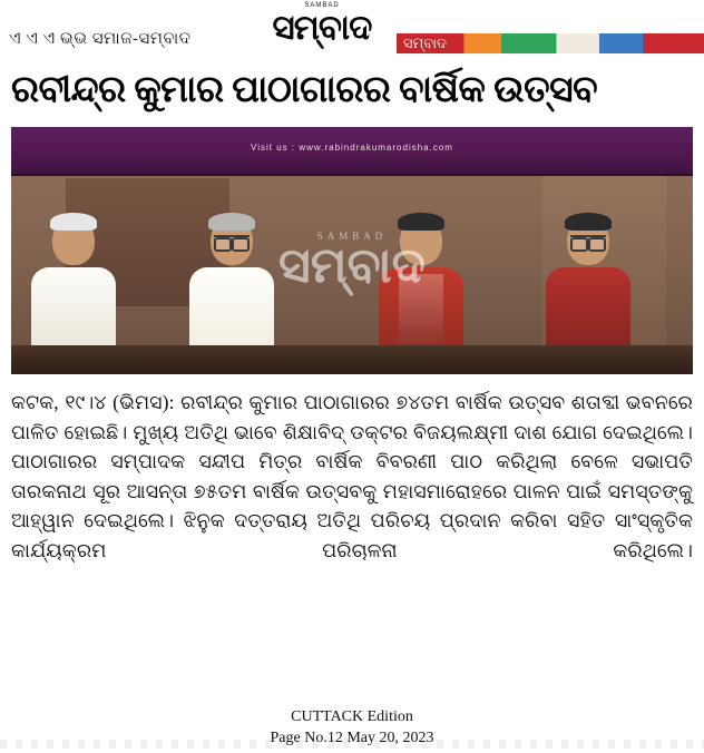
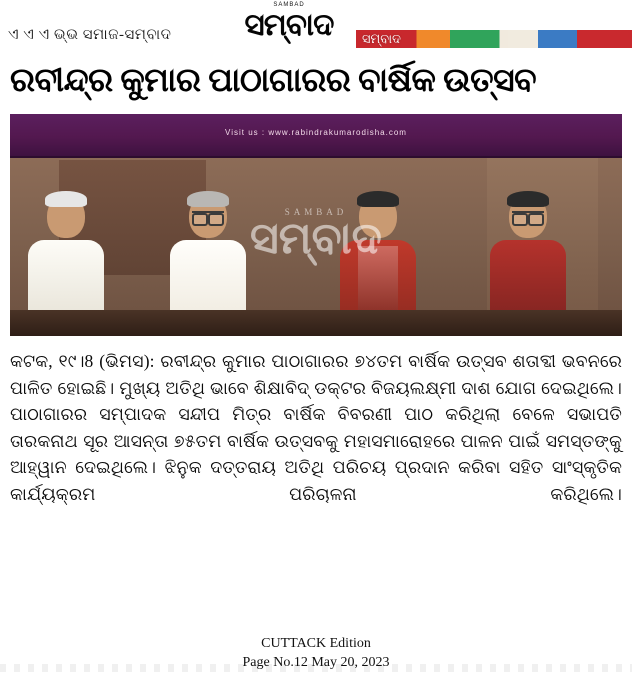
  ଏ ଏ ଏ ଭ୍ଭ ସମାଜ-ସମ୍ବାଦ
  ସମ୍ବାଦ
  ସମ୍ବାଦ
  ରବୀନ୍ଦ୍ର କୁମାର ପାଠାଗାରର ବାର୍ଷିକ ଉତ୍ସବ
  Visit us : www.rabindrakumarodisha.com
  SAMBAD
  ସମ୍ବାଦ
- କଟକ, ୧୯।୪ (ଭିମସ): ରବୀନ୍ଦ୍ର କୁମାର ପାଠାଗାରର ୭୪ତମ ବାର୍ଷିକ ଉତ୍ସବ ଶତାବ୍ଦୀ ଭବନରେ ପାଳିତ ହୋଇଛି। ମୁଖ୍ୟ ଅତିଥି ଭାବେ ଶିକ୍ଷାବିଦ୍‌ ଡକ୍ଟର ବିଜୟଲକ୍ଷ୍ମୀ ଦାଶ ଯୋଗ ଦେଇଥିଲେ। ପାଠାଗାରର ସମ୍ପାଦକ ସନ୍ଦୀପ ମିତ୍ର ବାର୍ଷିକ ବିବରଣୀ ପାଠ କରିଥିଲା ବେଳେ ସଭାପତି ତାରକନାଥ ସୂର ଆସନ୍ତା ୭୫ତମ ବାର୍ଷିକ ଉତ୍ସବକୁ ମହାସମାରୋହରେ ପାଳନ ପାଇଁ ସମସ୍ତଙ୍କୁ ଆହ୍ୱାନ ଦେଇଥିଲେ। ଝିନୁକ ଦତ୍ତରାୟ ଅତିଥି ପରିଚୟ ପ୍ରଦାନ କରିବା ସହିତ ସାଂସ୍କୃତିକ କାର୍ଯ୍ୟକ୍ରମ ପରିଚାଳନା କରିଥିଲେ।
+ କଟକ, ୧୯।8 (ଭିମସ): ରବୀନ୍ଦ୍ର କୁମାର ପାଠାଗାରର ୭୪ତମ ବାର୍ଷିକ ଉତ୍ସବ ଶତାବ୍ଦୀ ଭବନରେ ପାଳିତ ହୋଇଛି। ମୁଖ୍ୟ ଅତିଥି ଭାବେ ଶିକ୍ଷାବିଦ୍‌ ଡକ୍ଟର ବିଜୟଲକ୍ଷ୍ମୀ ଦାଶ ଯୋଗ ଦେଇଥିଲେ। ପାଠାଗାରର ସମ୍ପାଦକ ସନ୍ଦୀପ ମିତ୍ର ବାର୍ଷିକ ବିବରଣୀ ପାଠ କରିଥିଲା ବେଳେ ସଭାପତି ତାରକନାଥ ସୂର ଆସନ୍ତା ୭୫ତମ ବାର୍ଷିକ ଉତ୍ସବକୁ ମହାସମାରୋହରେ ପାଳନ ପାଇଁ ସମସ୍ତଙ୍କୁ ଆହ୍ୱାନ ଦେଇଥିଲେ। ଝିନୁକ ଦତ୍ତରାୟ ଅତିଥି ପରିଚୟ ପ୍ରଦାନ କରିବା ସହିତ ସାଂସ୍କୃତିକ କାର୍ଯ୍ୟକ୍ରମ ପରିଚାଳନା କରିଥିଲେ।
  CUTTACK Edition
  Page No.12 May 20, 2023
